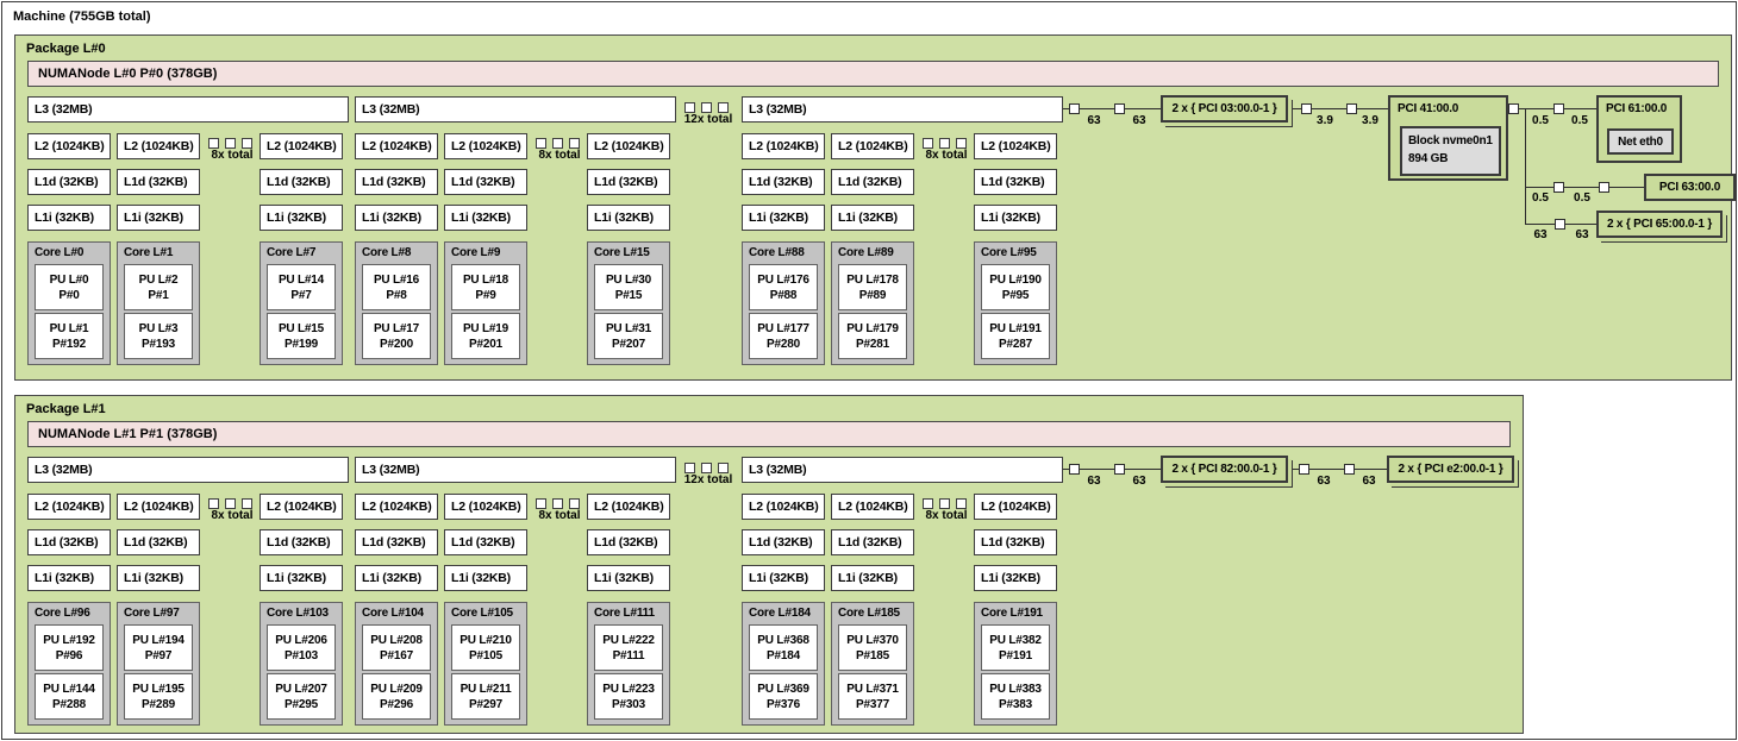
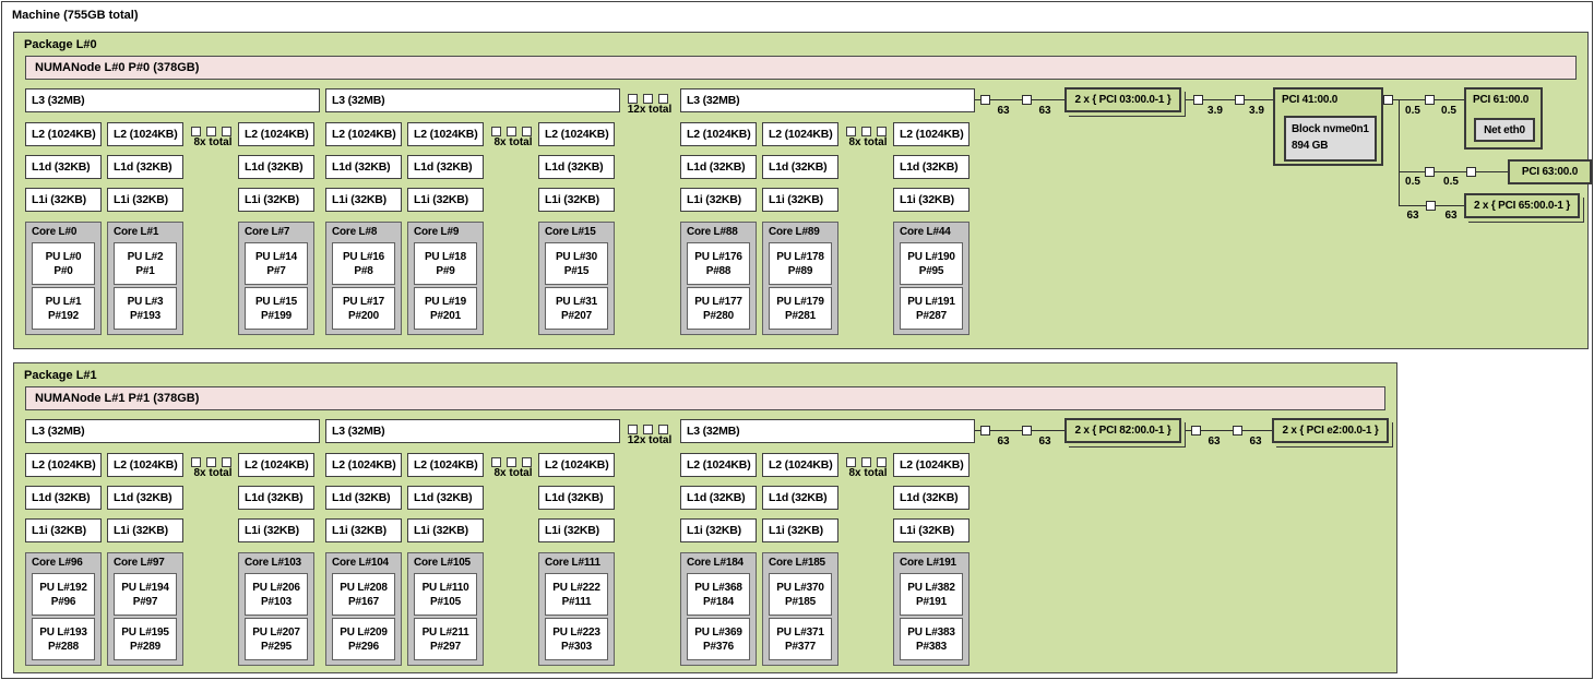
  Machine (755GB total)
  Package L#0
  NUMANode L#0 P#0 (378GB)
  L3 (32MB)
  L3 (32MB)
  L3 (32MB)
  12x total
  L2 (1024KB)
  L1d (32KB)
  L1i (32KB)
  L2 (1024KB)
  L1d (32KB)
  L1i (32KB)
  L2 (1024KB)
  L1d (32KB)
  L1i (32KB)
  L2 (1024KB)
  L1d (32KB)
  L1i (32KB)
  L2 (1024KB)
  L1d (32KB)
  L1i (32KB)
  L2 (1024KB)
  L1d (32KB)
  L1i (32KB)
  L2 (1024KB)
  L1d (32KB)
  L1i (32KB)
  L2 (1024KB)
  L1d (32KB)
  L1i (32KB)
  L2 (1024KB)
  L1d (32KB)
  L1i (32KB)
  8x total
  8x total
  8x total
  Core L#0
  PU L#0
  P#0
  PU L#1
  P#192
  Core L#1
  PU L#2
  P#1
  PU L#3
  P#193
  Core L#7
  PU L#14
  P#7
  PU L#15
  P#199
  Core L#8
  PU L#16
  P#8
  PU L#17
  P#200
  Core L#9
  PU L#18
  P#9
  PU L#19
  P#201
  Core L#15
  PU L#30
  P#15
  PU L#31
  P#207
  Core L#88
  PU L#176
  P#88
  PU L#177
  P#280
  Core L#89
  PU L#178
  P#89
  PU L#179
  P#281
- Core L#95
+ Core L#44
  PU L#190
  P#95
  PU L#191
  P#287
  63
  63
  2 x { PCI 03:00.0-1 }
  3.9
  3.9
  PCI 41:00.0
  Block nvme0n1
  894 GB
  0.5
  0.5
  PCI 61:00.0
  Net eth0
  0.5
  0.5
  PCI 63:00.0
  63
  63
  2 x { PCI 65:00.0-1 }
  Package L#1
  NUMANode L#1 P#1 (378GB)
  L3 (32MB)
  L3 (32MB)
  L3 (32MB)
  12x total
  L2 (1024KB)
  L1d (32KB)
  L1i (32KB)
  L2 (1024KB)
  L1d (32KB)
  L1i (32KB)
  L2 (1024KB)
  L1d (32KB)
  L1i (32KB)
  L2 (1024KB)
  L1d (32KB)
  L1i (32KB)
  L2 (1024KB)
  L1d (32KB)
  L1i (32KB)
  L2 (1024KB)
  L1d (32KB)
  L1i (32KB)
  L2 (1024KB)
  L1d (32KB)
  L1i (32KB)
  L2 (1024KB)
  L1d (32KB)
  L1i (32KB)
  L2 (1024KB)
  L1d (32KB)
  L1i (32KB)
  8x total
  8x total
  8x total
  Core L#96
  PU L#192
  P#96
- PU L#144
+ PU L#193
  P#288
  Core L#97
  PU L#194
  P#97
  PU L#195
  P#289
  Core L#103
  PU L#206
  P#103
  PU L#207
  P#295
  Core L#104
  PU L#208
  P#167
  PU L#209
  P#296
  Core L#105
- PU L#210
+ PU L#110
  P#105
  PU L#211
  P#297
  Core L#111
  PU L#222
  P#111
  PU L#223
  P#303
  Core L#184
  PU L#368
  P#184
  PU L#369
  P#376
  Core L#185
  PU L#370
  P#185
  PU L#371
  P#377
  Core L#191
  PU L#382
  P#191
  PU L#383
  P#383
  63
  63
  2 x { PCI 82:00.0-1 }
  63
  63
  2 x { PCI e2:00.0-1 }
